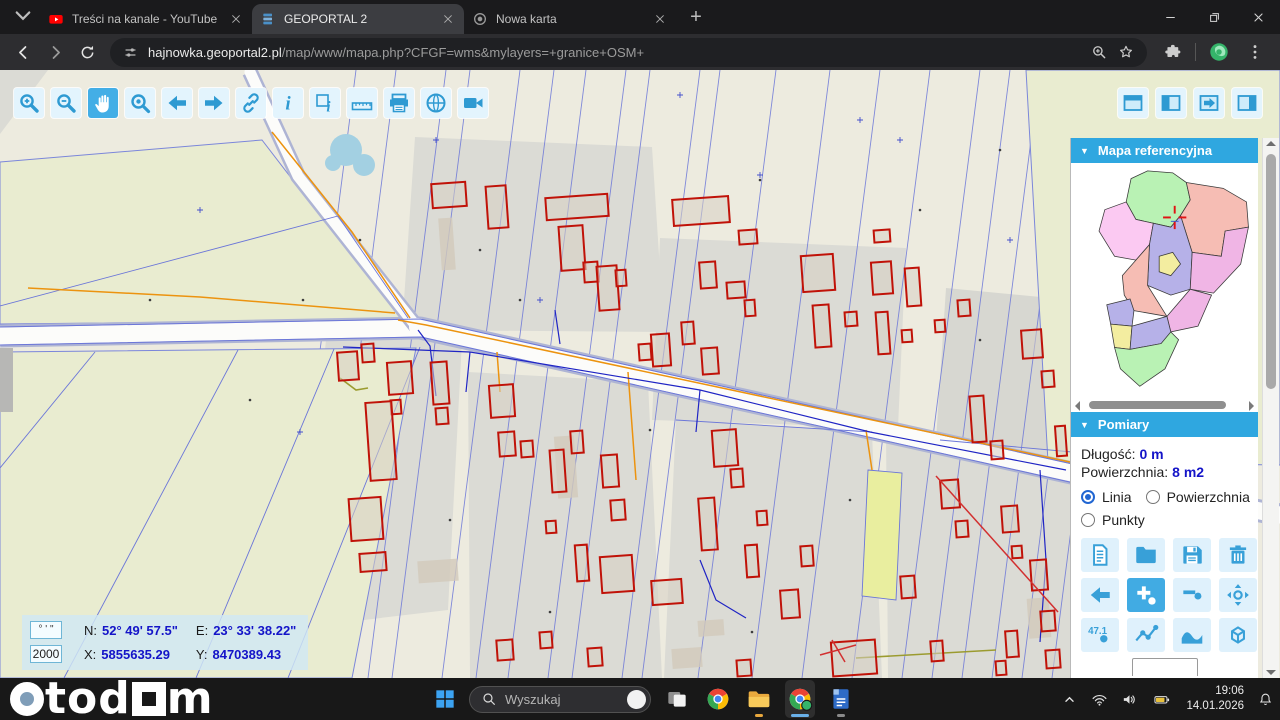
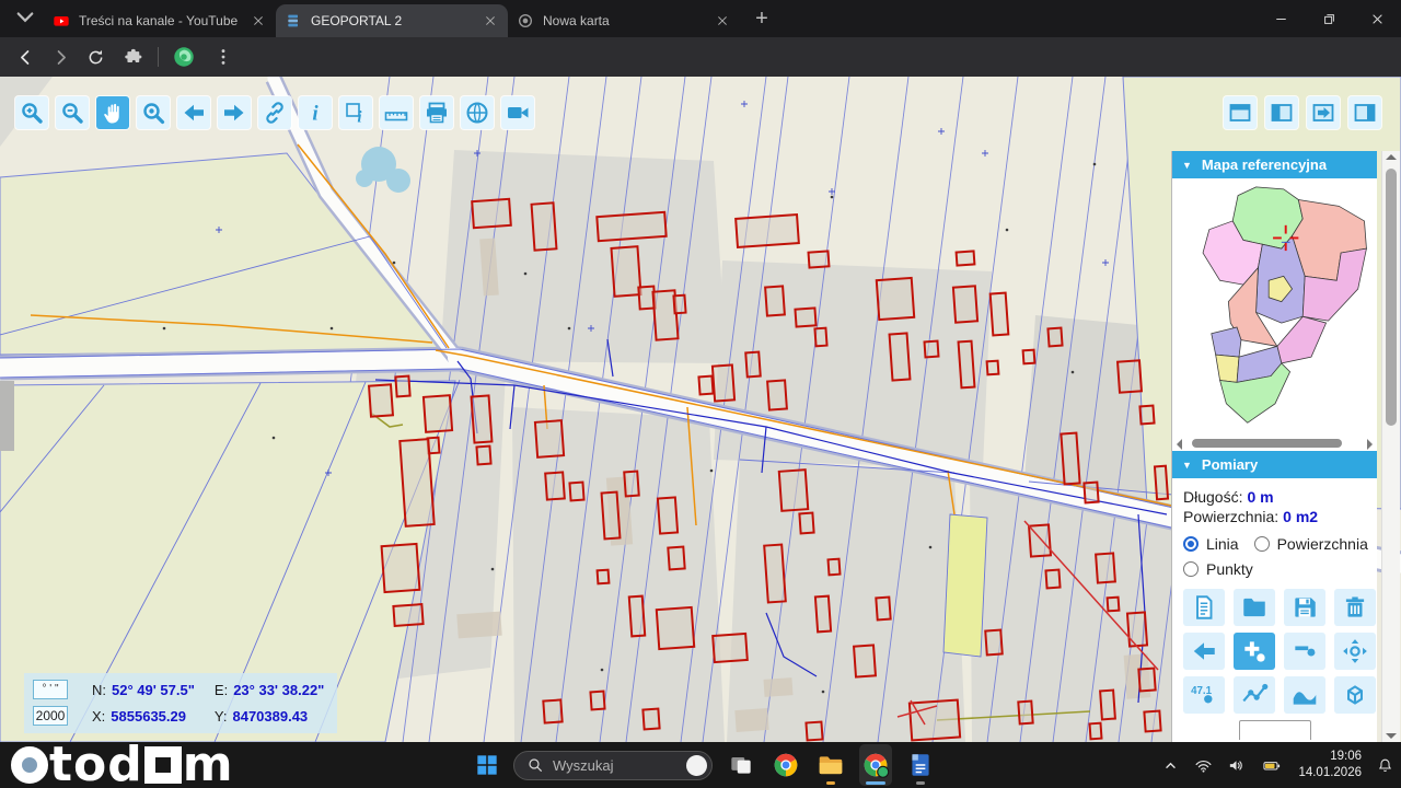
  Treści na kanale - YouTube
  GEOPORTAL 2
  Nowa karta
  +
- hajnowka.geoportal2.pl/map/www/mapa.php?CFGF=wms&mylayers=+granice+OSM+
  i
  i
  ▼
  Mapa referencyjna
  ▼
  Pomiary
  Długość: 0 m
- Powierzchnia: 8 m2
+ Powierzchnia: 0 m2
  Linia
  Powierzchnia
  Punkty
  47.1
  ° ' "
  N: 52° 49' 57.5"
  E: 23° 33' 38.22"
  2000
  X: 5855635.29
  Y: 8470389.43
  tod
  m
  Wyszukaj
  19:06
  14.01.2026
